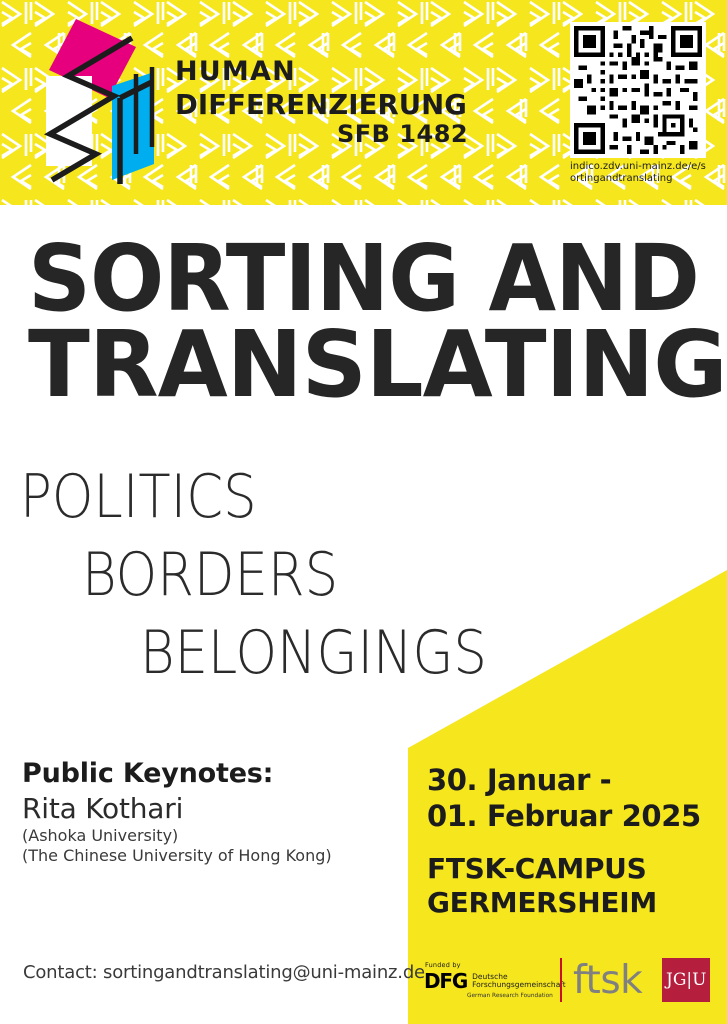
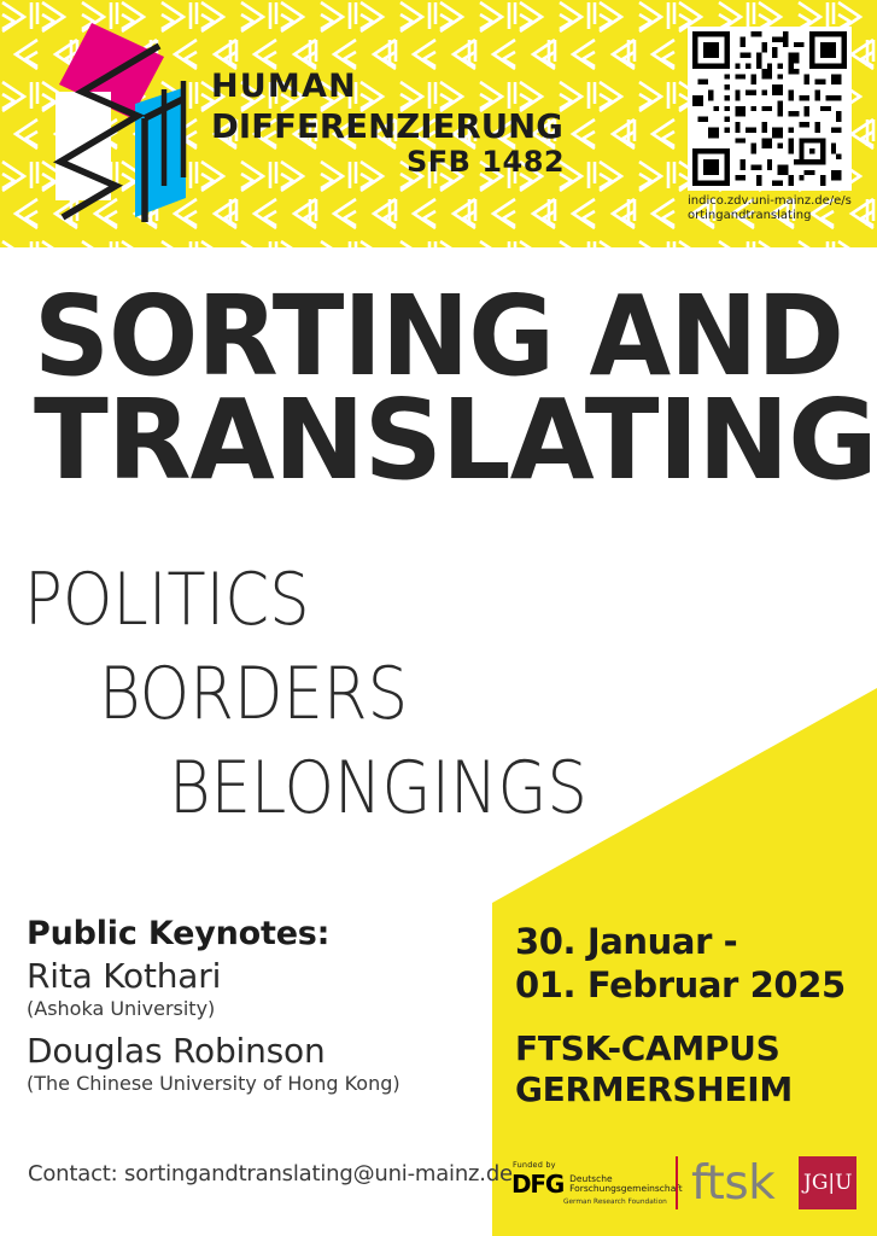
  HUMAN
  DIFFERENZIERUNG
  SFB 1482
  indico.zdv.uni-mainz.de/e/sortingandtranslating
  SORTING AND
  TRANSLATING
  POLITICS
  BORDERS
  BELONGINGS
  Public Keynotes:
  Rita Kothari
  (Ashoka University)
+ Douglas Robinson
  (The Chinese University of Hong Kong)
  Contact: sortingandtranslating@uni-mainz.de
  30. Januar -
  01. Februar 2025
  FTSK-CAMPUS
  GERMERSHEIM
  Funded by
  DFG
  Deutsche
  Forschungsgemeinschat
  ftsk
  JG|U
